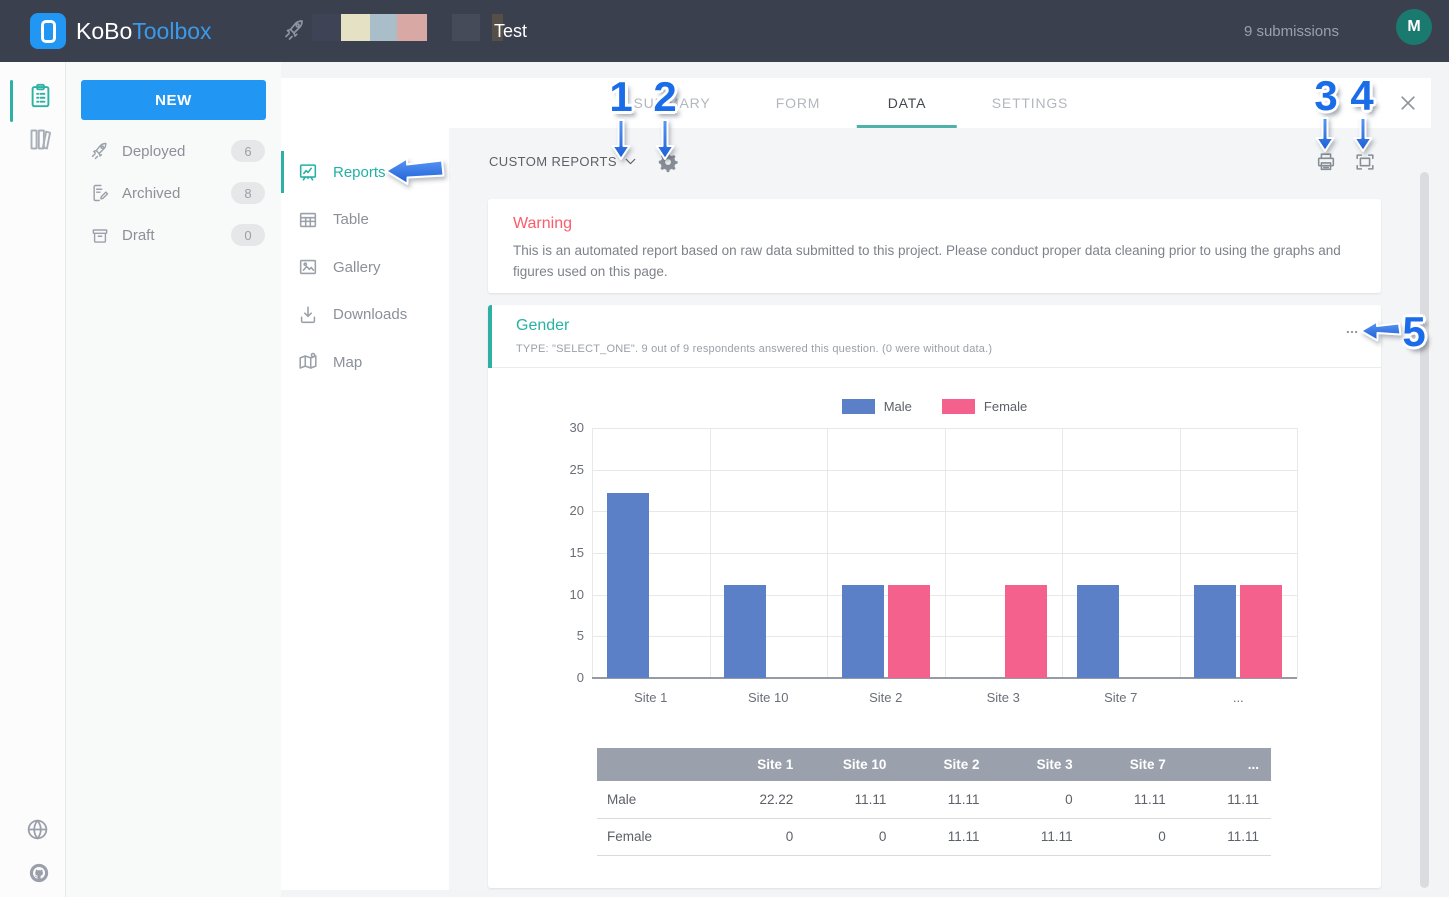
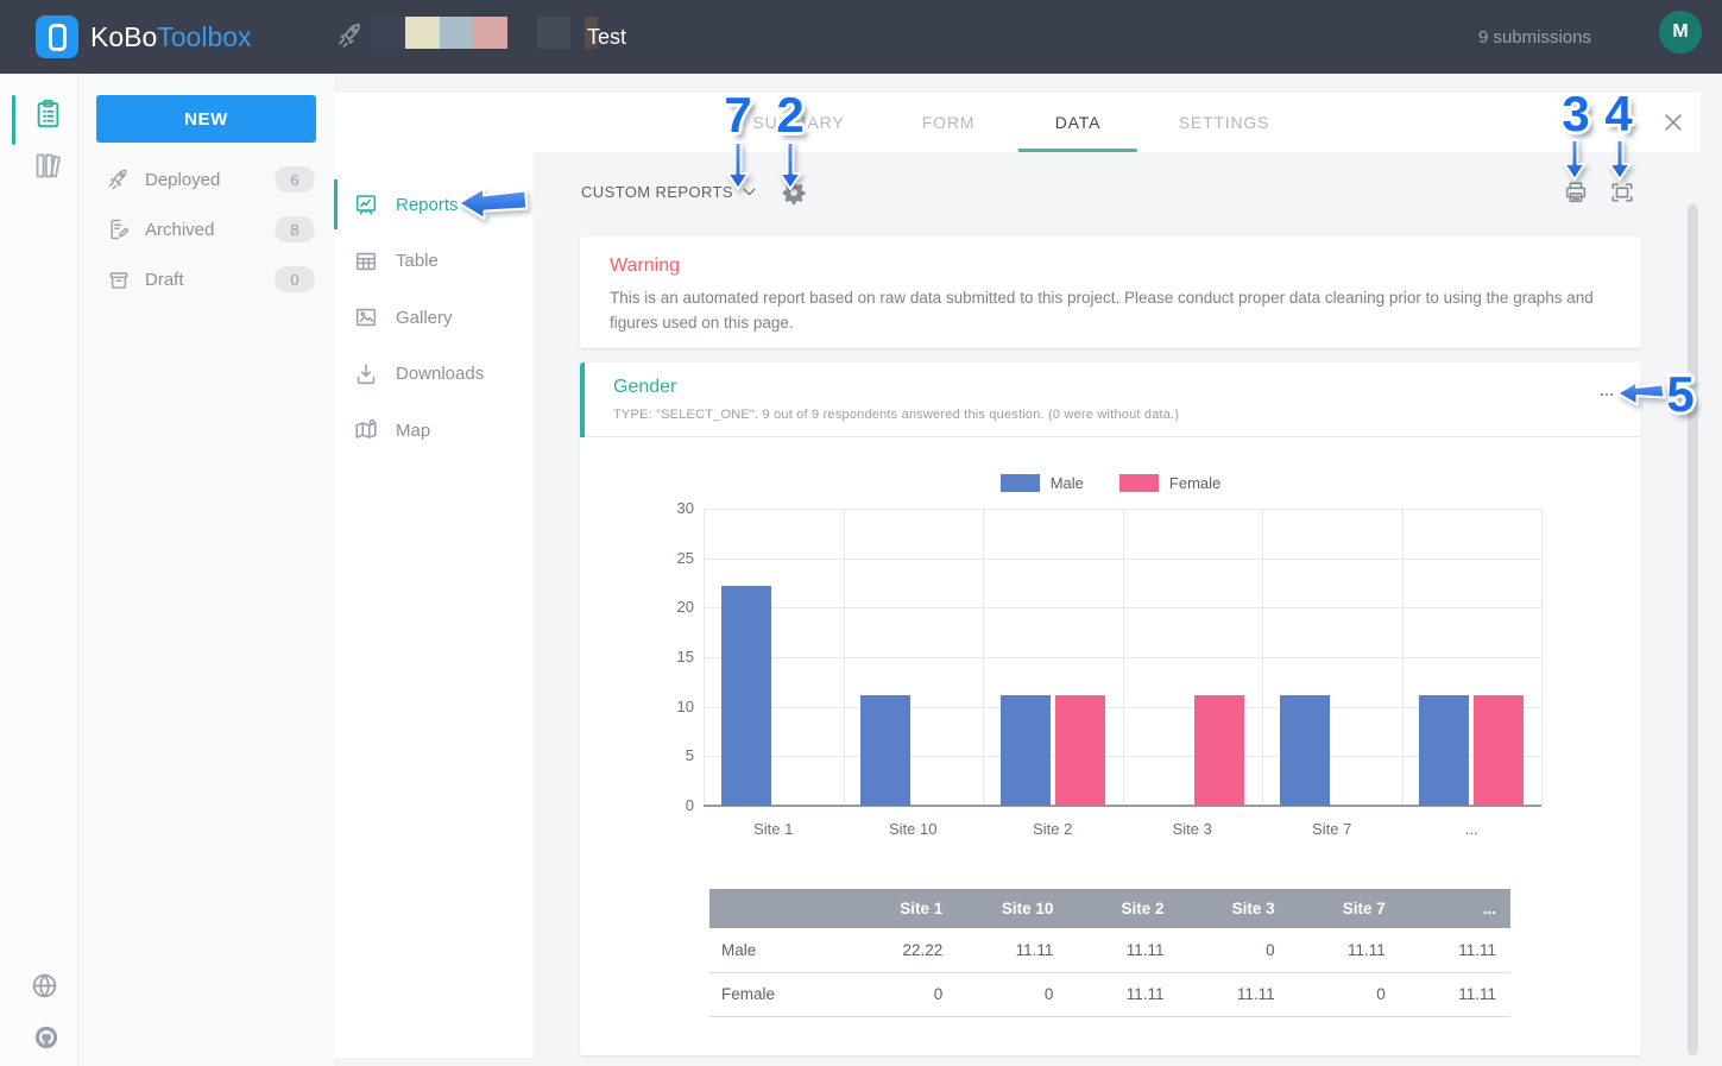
  KoBo
  Toolbox
  Test
  9 submissions
  M
  NEW
  Deployed
  6
  Archived
  8
  Draft
  0
  SUMMARY
  FORM
  DATA
  SETTINGS
  Reports
  Table
  Gallery
  Downloads
  Map
  CUSTOM REPORTS
  Warning
  This is an automated report based on raw data submitted to this project. Please conduct proper data cleaning prior to using the graphs and figures used on this page.
  Gender
  TYPE: "SELECT_ONE". 9 out of 9 respondents answered this question. (0 were without data.)
  Male
  Female
  0
  5
  10
  15
  20
  25
  30
  Site 1
  Site 10
  Site 2
  Site 3
  Site 7
  ...
  	Site 1	Site 10	Site 2	Site 3	Site 7	...
  Male	22.22	11.11	11.11	0	11.11	11.11
  Female	0	0	11.11	11.11	0	11.11
- 1
+ 7
  2
  3
  4
  5
